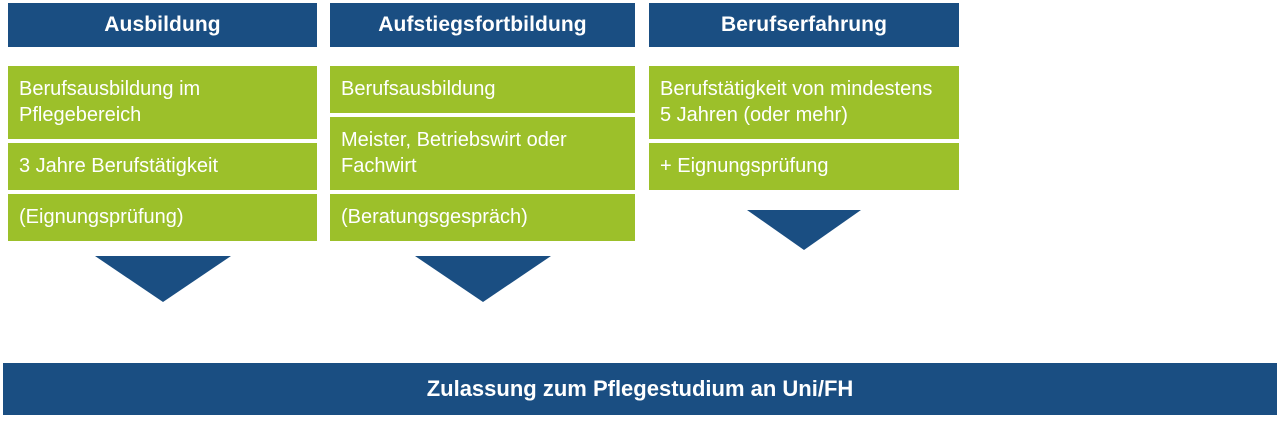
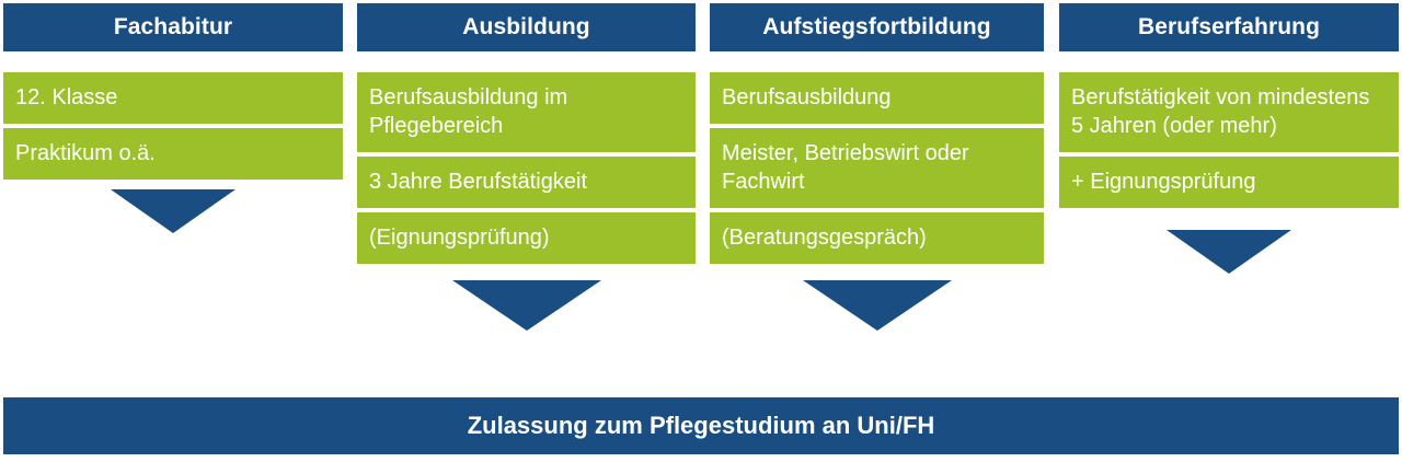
+ Fachabitur
+ 12. Klasse
+ Praktikum o.ä.
  Ausbildung
  Berufsausbildung im Pflegebereich
  3 Jahre Berufstätigkeit
  (Eignungsprüfung)
  Aufstiegsfortbildung
  Berufsausbildung
  Meister, Betriebswirt oder Fachwirt
  (Beratungsgespräch)
  Berufserfahrung
  Berufstätigkeit von mindestens 5 Jahren (oder mehr)
  + Eignungsprüfung
  Zulassung zum Pflegestudium an Uni/FH
